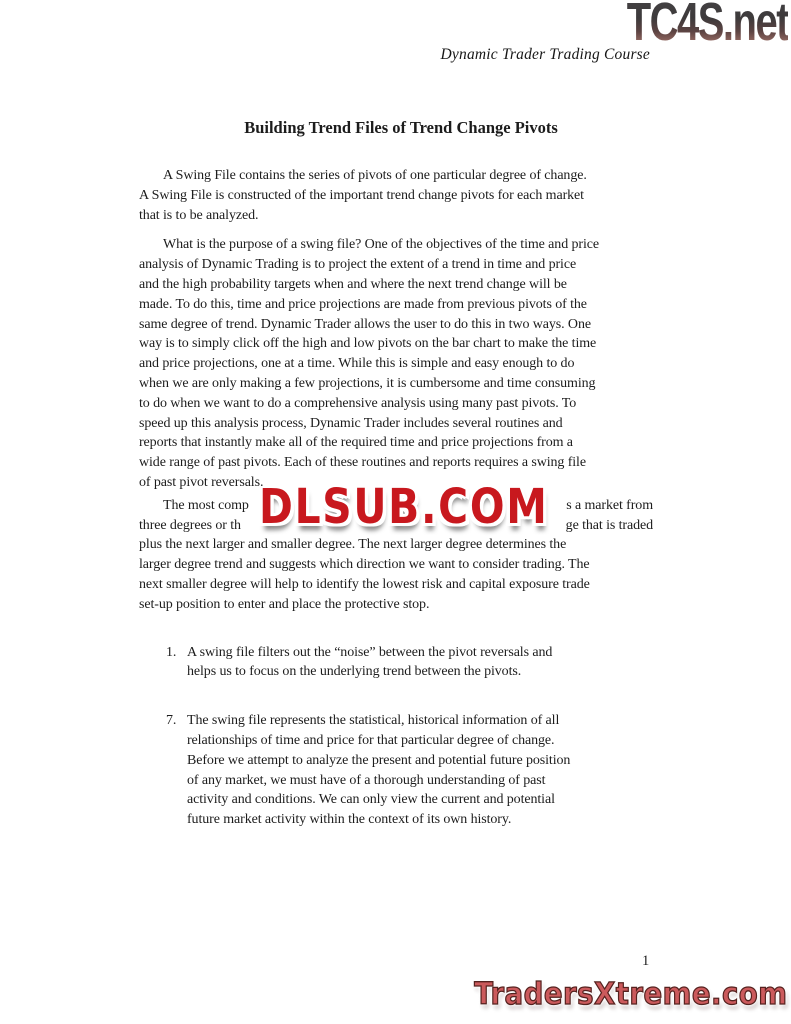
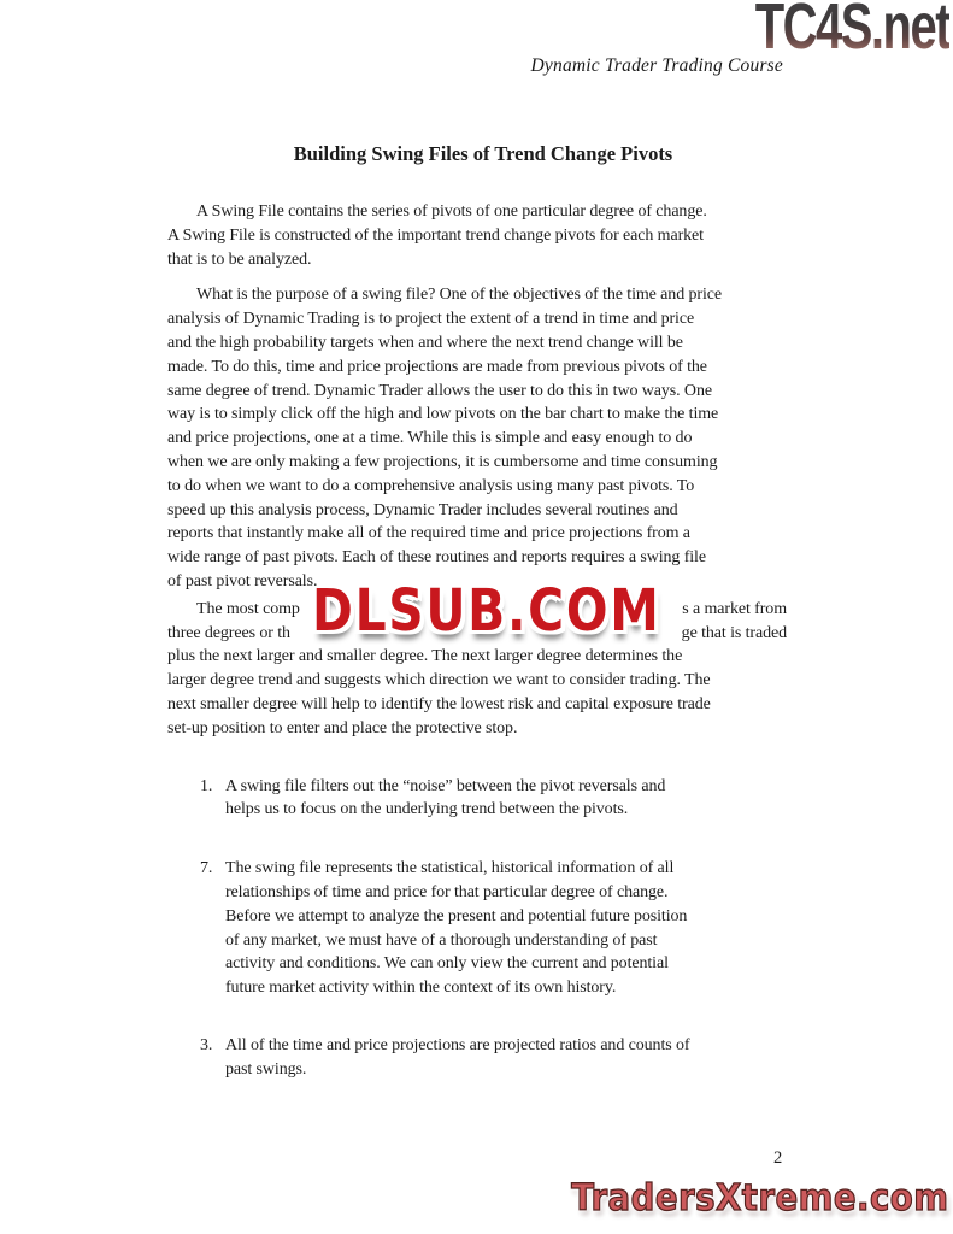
  TC4S.net
  Dynamic Trader Trading Course
- Building Trend Files of Trend Change Pivots
+ Building Swing Files of Trend Change Pivots
  A Swing File contains the series of pivots of one particular degree of change.
  A Swing File is constructed of the important trend change pivots for each market
  that is to be analyzed.
  What is the purpose of a swing file? One of the objectives of the time and price
  analysis of Dynamic Trading is to project the extent of a trend in time and price
  and the high probability targets when and where the next trend change will be
  made. To do this, time and price projections are made from previous pivots of the
  same degree of trend. Dynamic Trader allows the user to do this in two ways. One
  way is to simply click off the high and low pivots on the bar chart to make the time
  and price projections, one at a time. While this is simple and easy enough to do
  when we are only making a few projections, it is cumbersome and time consuming
  to do when we want to do a comprehensive analysis using many past pivots. To
  speed up this analysis process, Dynamic Trader includes several routines and
  reports that instantly make all of the required time and price projections from a
  wide range of past pivots. Each of these routines and reports requires a swing file
  of past pivot reversals.
  The most comp
  s a market from
  three degrees or th
  ge that is traded
  plus the next larger and smaller degree. The next larger degree determines the
  larger degree trend and suggests which direction we want to consider trading. The
  next smaller degree will help to identify the lowest risk and capital exposure trade
  set-up position to enter and place the protective stop.
  1.
  A swing file filters out the “noise” between the pivot reversals and
  helps us to focus on the underlying trend between the pivots.
  7.
  The swing file represents the statistical, historical information of all
  relationships of time and price for that particular degree of change.
  Before we attempt to analyze the present and potential future position
  of any market, we must have of a thorough understanding of past
  activity and conditions. We can only view the current and potential
  future market activity within the context of its own history.
+ 3.
+ All of the time and price projections are projected ratios and counts of
+ past swings.
  DLSUB.COM
- 1
+ 2
  TradersXtreme.com
